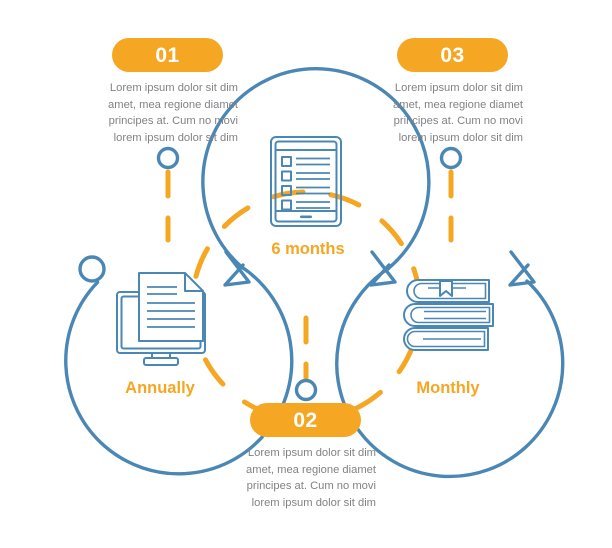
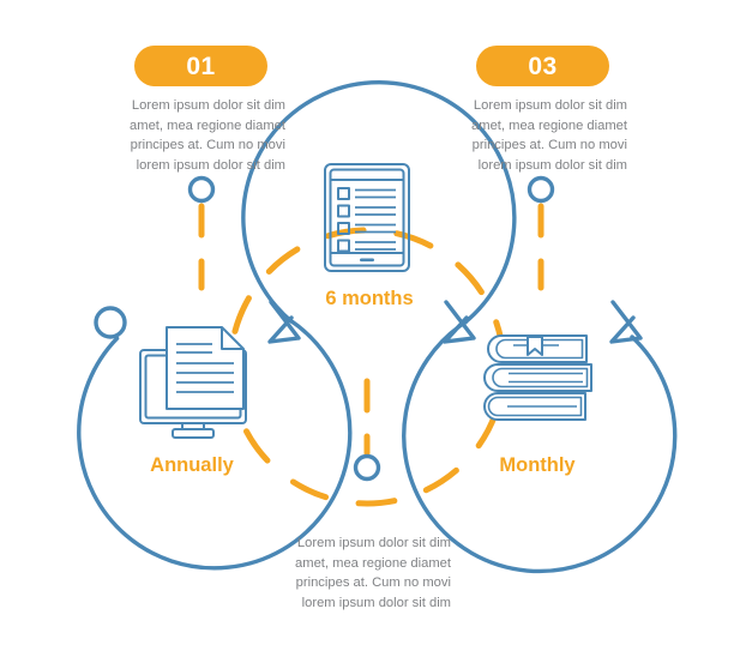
  01
  Lorem ipsum dolor sit dim amet, mea regione diamet principes at. Cum no movi lorem ipsum dolor sit dim
  03
  Lorem ipsum dolor sit dim amet, mea regione diamet principes at. Cum no movi lorem ipsum dolor sit dim
- 02
  Lorem ipsum dolor sit dim amet, mea regione diamet principes at. Cum no movi lorem ipsum dolor sit dim
  Annually
  6 months
  Monthly
